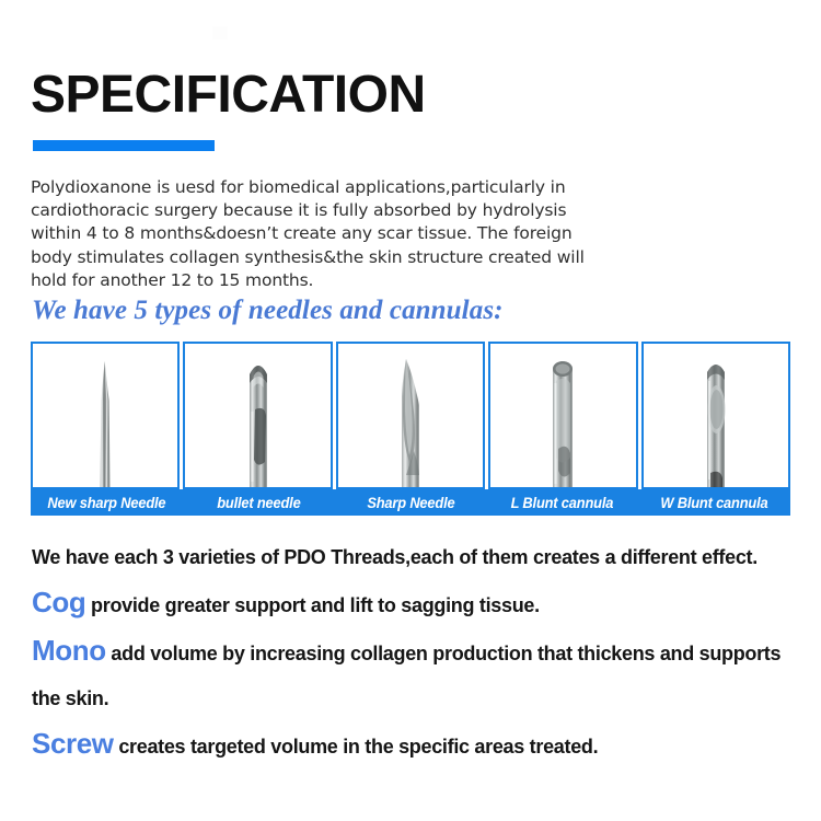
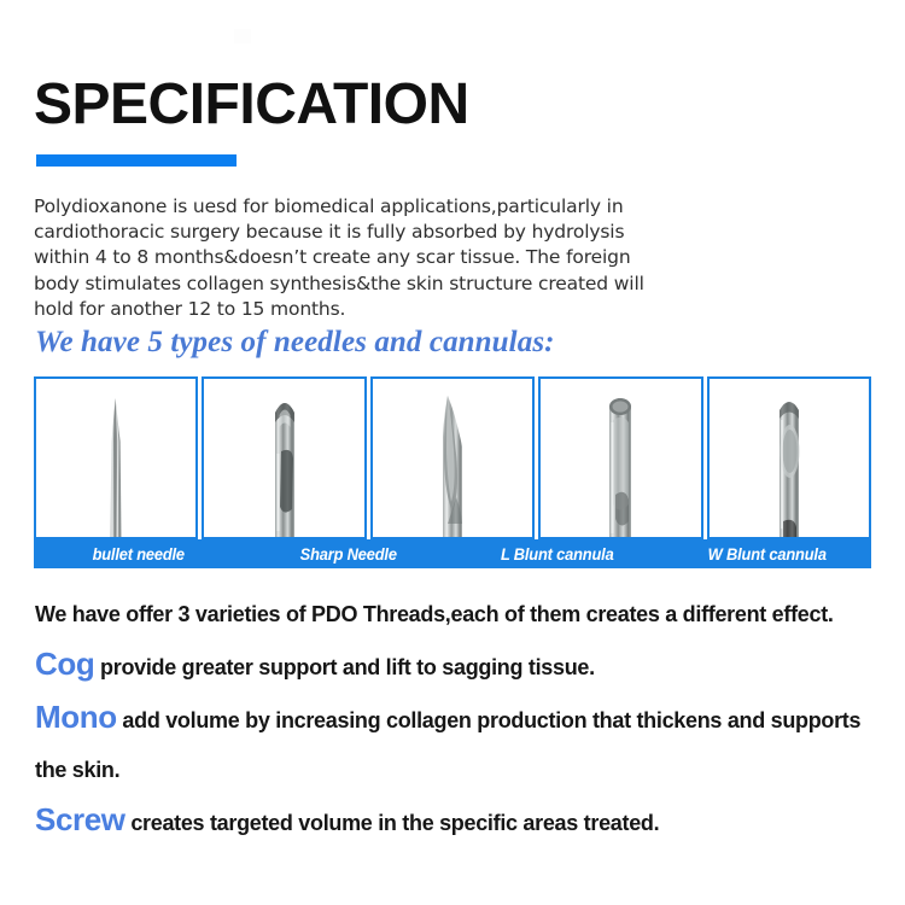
  SPECIFICATION
  Polydioxanone is uesd for biomedical applications,particularly in cardiothoracic surgery because it is fully absorbed by hydrolysis within 4 to 8 months&doesn’t create any scar tissue. The foreign body stimulates collagen synthesis&the skin structure created will hold for another 12 to 15 months.
  We have 5 types of needles and cannulas:
- New sharp Needle
  bullet needle
  Sharp Needle
  L Blunt cannula
  W Blunt cannula
- We have each 3 varieties of PDO Threads,each of them creates a different effect.
+ We have offer 3 varieties of PDO Threads,each of them creates a different effect.
  Cog provide greater support and lift to sagging tissue.
  Mono add volume by increasing collagen production that thickens and supports the skin.
  Screw creates targeted volume in the specific areas treated.
